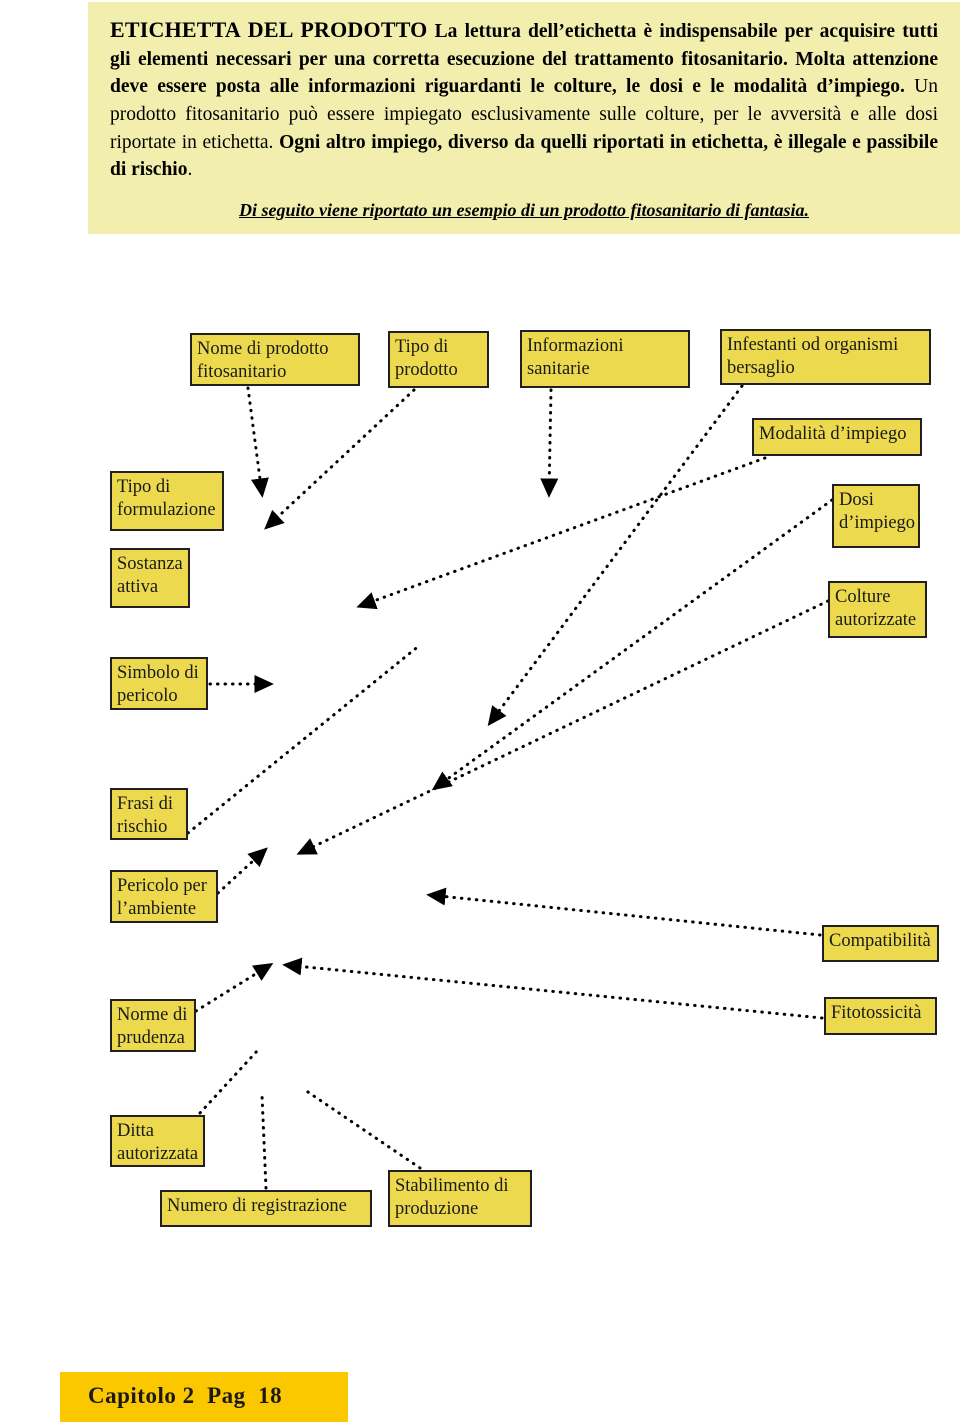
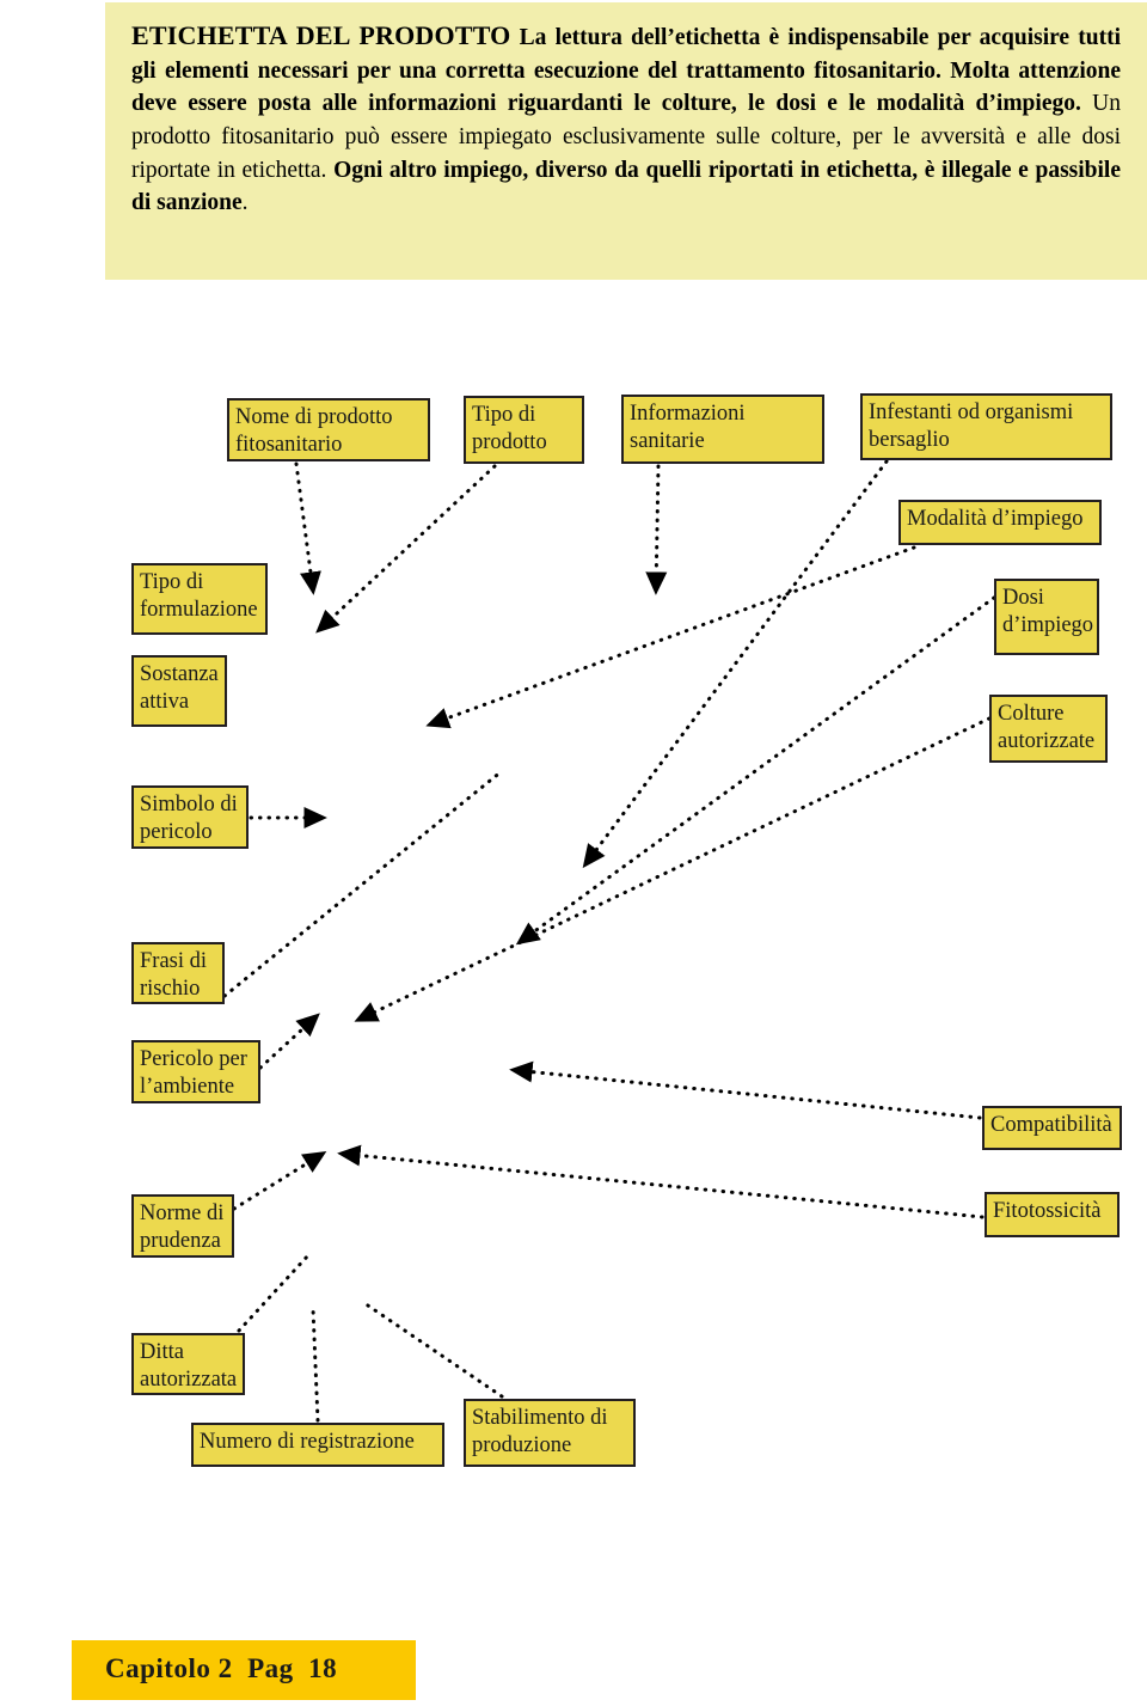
- ETICHETTA DEL PRODOTTO La lettura dell’etichetta è indispensabile per acquisire tutti gli elementi necessari per una corretta esecuzione del trattamento fitosanitario. Molta attenzione deve essere posta alle informazioni riguardanti le colture, le dosi e le modalità d’impiego. Un prodotto fitosanitario può essere impiegato esclusivamente sulle colture, per le avversità e alle dosi riportate in etichetta. Ogni altro impiego, diverso da quelli riportati in etichetta, è illegale e passibile di rischio.
+ ETICHETTA DEL PRODOTTO La lettura dell’etichetta è indispensabile per acquisire tutti gli elementi necessari per una corretta esecuzione del trattamento fitosanitario. Molta attenzione deve essere posta alle informazioni riguardanti le colture, le dosi e le modalità d’impiego. Un prodotto fitosanitario può essere impiegato esclusivamente sulle colture, per le avversità e alle dosi riportate in etichetta. Ogni altro impiego, diverso da quelli riportati in etichetta, è illegale e passibile di sanzione.
- Di seguito viene riportato un esempio di un prodotto fitosanitario di fantasia.
  Nome di prodotto fitosanitario
  Tipo di prodotto
  Informazioni sanitarie
  Infestanti od organismi bersaglio
  Modalità d’impiego
  Tipo di formulazione
  Dosi d’impiego
  Sostanza attiva
  Colture autorizzate
  Simbolo di pericolo
  Frasi di rischio
  Pericolo per l’ambiente
  Compatibilità
  Norme di prudenza
  Fitotossicità
  Ditta autorizzata
  Stabilimento di produzione
  Numero di registrazione
  Capitolo 2 Pag 18
